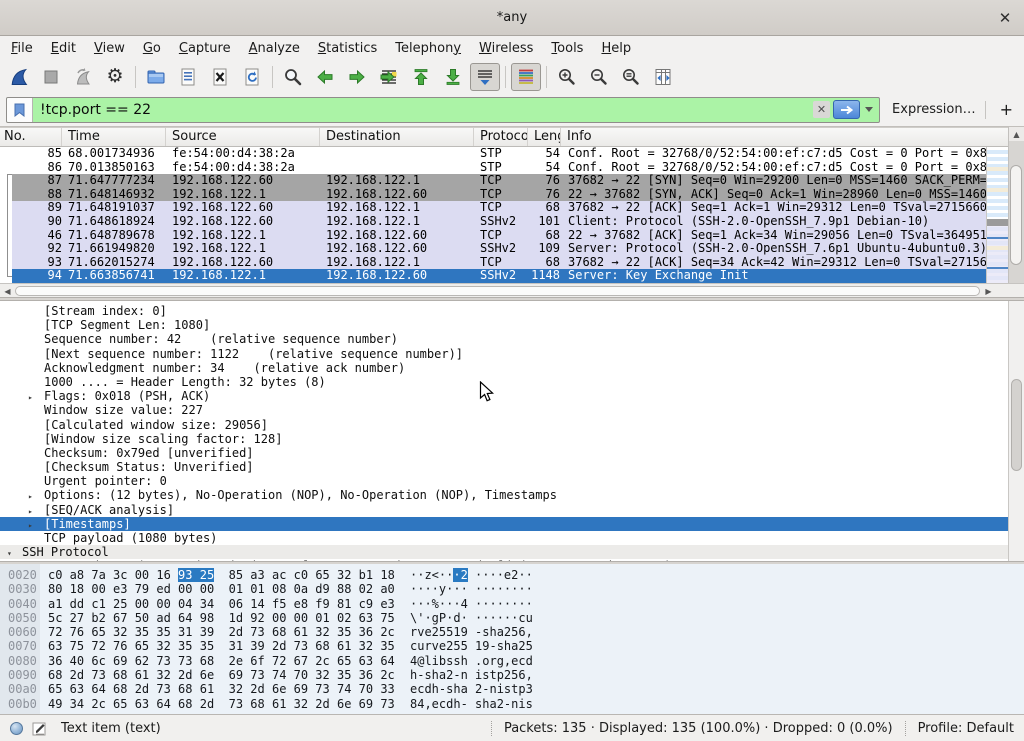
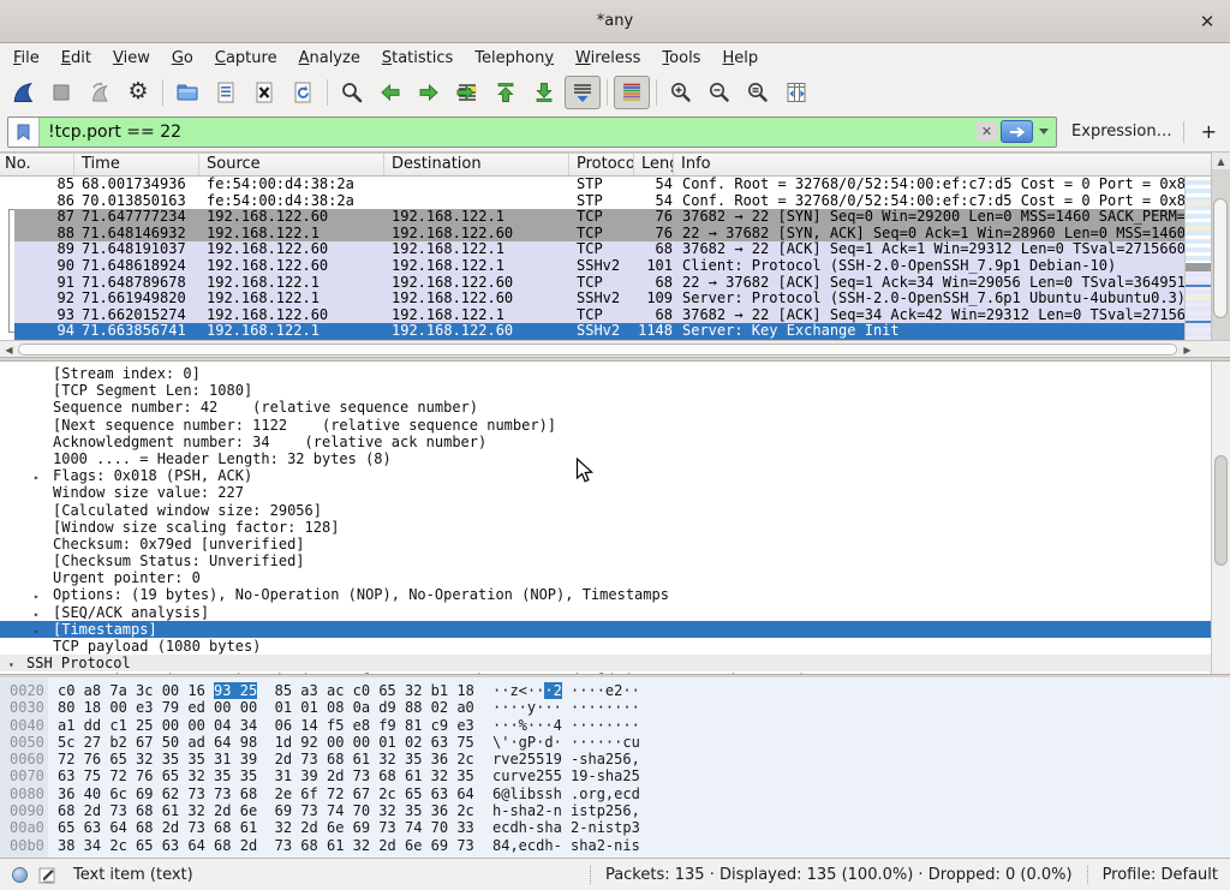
  *any
  ✕
  File
  Edit
  View
  Go
  Capture
  Analyze
  Statistics
  Telephony
  Wireless
  Tools
  Help
  ⚙
  !tcp.port == 22
  ✕
  Expression…
  +
  No.
  Time
  Source
  Destination
  Protoco
  Info
  85
  68.001734936
  fe:54:00:d4:38:2a
  STP
  54
  Conf. Root = 32768/0/52:54:00:ef:c7:d5 Cost = 0 Port = 0x8
  86
  70.013850163
  fe:54:00:d4:38:2a
  STP
  54
  Conf. Root = 32768/0/52:54:00:ef:c7:d5 Cost = 0 Port = 0x8
  87
  71.647777234
  192.168.122.60
  192.168.122.1
  TCP
  76
  37682 → 22 [SYN] Seq=0 Win=29200 Len=0 MSS=1460 SACK_PERM=
  88
  71.648146932
  192.168.122.1
  192.168.122.60
  TCP
  76
  22 → 37682 [SYN, ACK] Seq=0 Ack=1 Win=28960 Len=0 MSS=1460
  89
  71.648191037
  192.168.122.60
  192.168.122.1
  TCP
  68
  37682 → 22 [ACK] Seq=1 Ack=1 Win=29312 Len=0 TSval=2715660
  90
  71.648618924
  192.168.122.60
  192.168.122.1
  SSHv2
  101
  Client: Protocol (SSH-2.0-OpenSSH_7.9p1 Debian-10)
- 46
+ 91
  71.648789678
  192.168.122.1
  192.168.122.60
  TCP
  68
  22 → 37682 [ACK] Seq=1 Ack=34 Win=29056 Len=0 TSval=364951
  92
  71.661949820
  192.168.122.1
  192.168.122.60
  SSHv2
  109
  Server: Protocol (SSH-2.0-OpenSSH_7.6p1 Ubuntu-4ubuntu0.3)
  93
  71.662015274
  192.168.122.60
  192.168.122.1
  TCP
  68
  37682 → 22 [ACK] Seq=34 Ack=42 Win=29312 Len=0 TSval=27156
  94
  71.663856741
  192.168.122.1
  192.168.122.60
  SSHv2
  1148
  Server: Key Exchange Init
  ▲
  ◀
  ▶
  [Stream index: 0]
  [TCP Segment Len: 1080]
  Sequence number: 42 (relative sequence number)
  [Next sequence number: 1122 (relative sequence number)]
  Acknowledgment number: 34 (relative ack number)
  1000 .... = Header Length: 32 bytes (8)
  ▸
  Flags: 0x018 (PSH, ACK)
  Window size value: 227
  [Calculated window size: 29056]
  [Window size scaling factor: 128]
  Checksum: 0x79ed [unverified]
  [Checksum Status: Unverified]
  Urgent pointer: 0
  ▸
- Options: (12 bytes), No-Operation (NOP), No-Operation (NOP), Timestamps
+ Options: (19 bytes), No-Operation (NOP), No-Operation (NOP), Timestamps
  ▸
  [SEQ/ACK analysis]
  ▸
  [Timestamps]
  TCP payload (1080 bytes)
  ▾
  SSH Protocol
  0020
  c0 a8 7a 3c 00 16 93 25 85 a3 ac c0 65 32 b1 18
  ··z<···2 ····e2··
  0030
  80 18 00 e3 79 ed 00 00 01 01 08 0a d9 88 02 a0
  ····y··· ········
  0040
  a1 dd c1 25 00 00 04 34 06 14 f5 e8 f9 81 c9 e3
  ···%···4 ········
  0050
  5c 27 b2 67 50 ad 64 98 1d 92 00 00 01 02 63 75
  \'·gP·d· ······cu
  0060
  72 76 65 32 35 35 31 39 2d 73 68 61 32 35 36 2c
  rve25519 -sha256,
  0070
  63 75 72 76 65 32 35 35 31 39 2d 73 68 61 32 35
  curve255 19-sha25
  0080
  36 40 6c 69 62 73 73 68 2e 6f 72 67 2c 65 63 64
- 4@libssh .org,ecd
+ 6@libssh .org,ecd
  0090
  68 2d 73 68 61 32 2d 6e 69 73 74 70 32 35 36 2c
  h-sha2-n istp256,
  00a0
  65 63 64 68 2d 73 68 61 32 2d 6e 69 73 74 70 33
  ecdh-sha 2-nistp3
  00b0
- 49 34 2c 65 63 64 68 2d 73 68 61 32 2d 6e 69 73
+ 38 34 2c 65 63 64 68 2d 73 68 61 32 2d 6e 69 73
  84,ecdh- sha2-nis
  Text item (text)
  Packets: 135 · Displayed: 135 (100.0%) · Dropped: 0 (0.0%)
  Profile: Default
